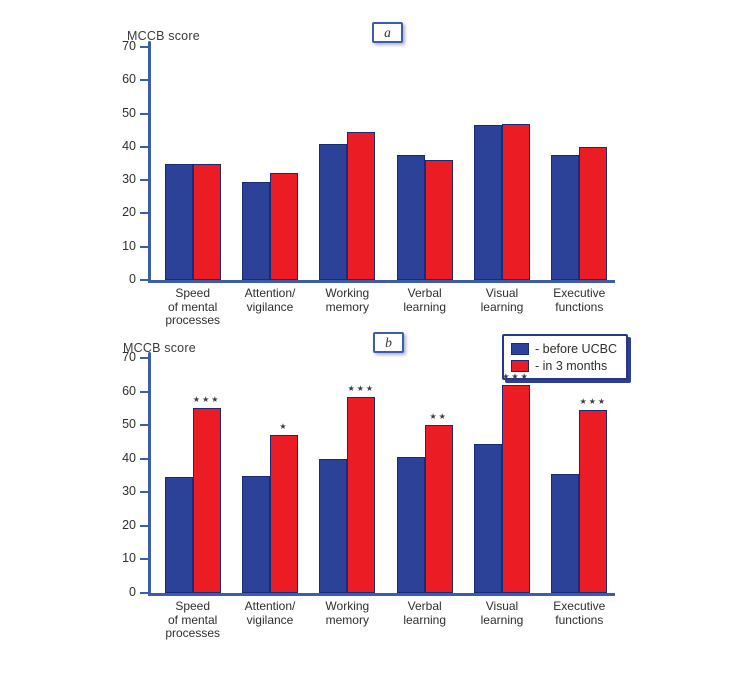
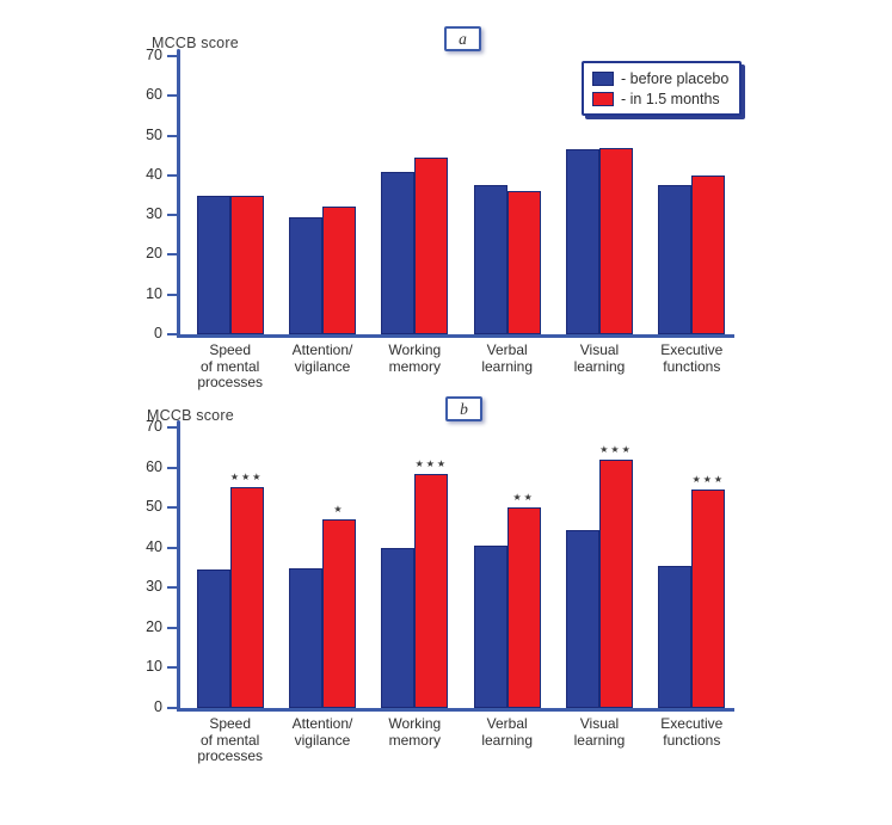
  MCCB score
  a
+ - before placebo
+ - in 1.5 months
  0
  10
  20
  30
  40
  50
  60
  70
  Speed
  of mental
  processes
  Attention/
  vigilance
  Working
  memory
  Verbal
  learning
  Visual
  learning
  Executive
  functions
  MCCB score
  b
- - before UCBC
- - in 3 months
  0
  10
  20
  30
  40
  50
  60
  70
  ★★★
  Speed
  of mental
  processes
  ★
  Attention/
  vigilance
  ★★★
  Working
  memory
  ★★
  Verbal
  learning
  ★★★
  Visual
  learning
  ★★★
  Executive
  functions
